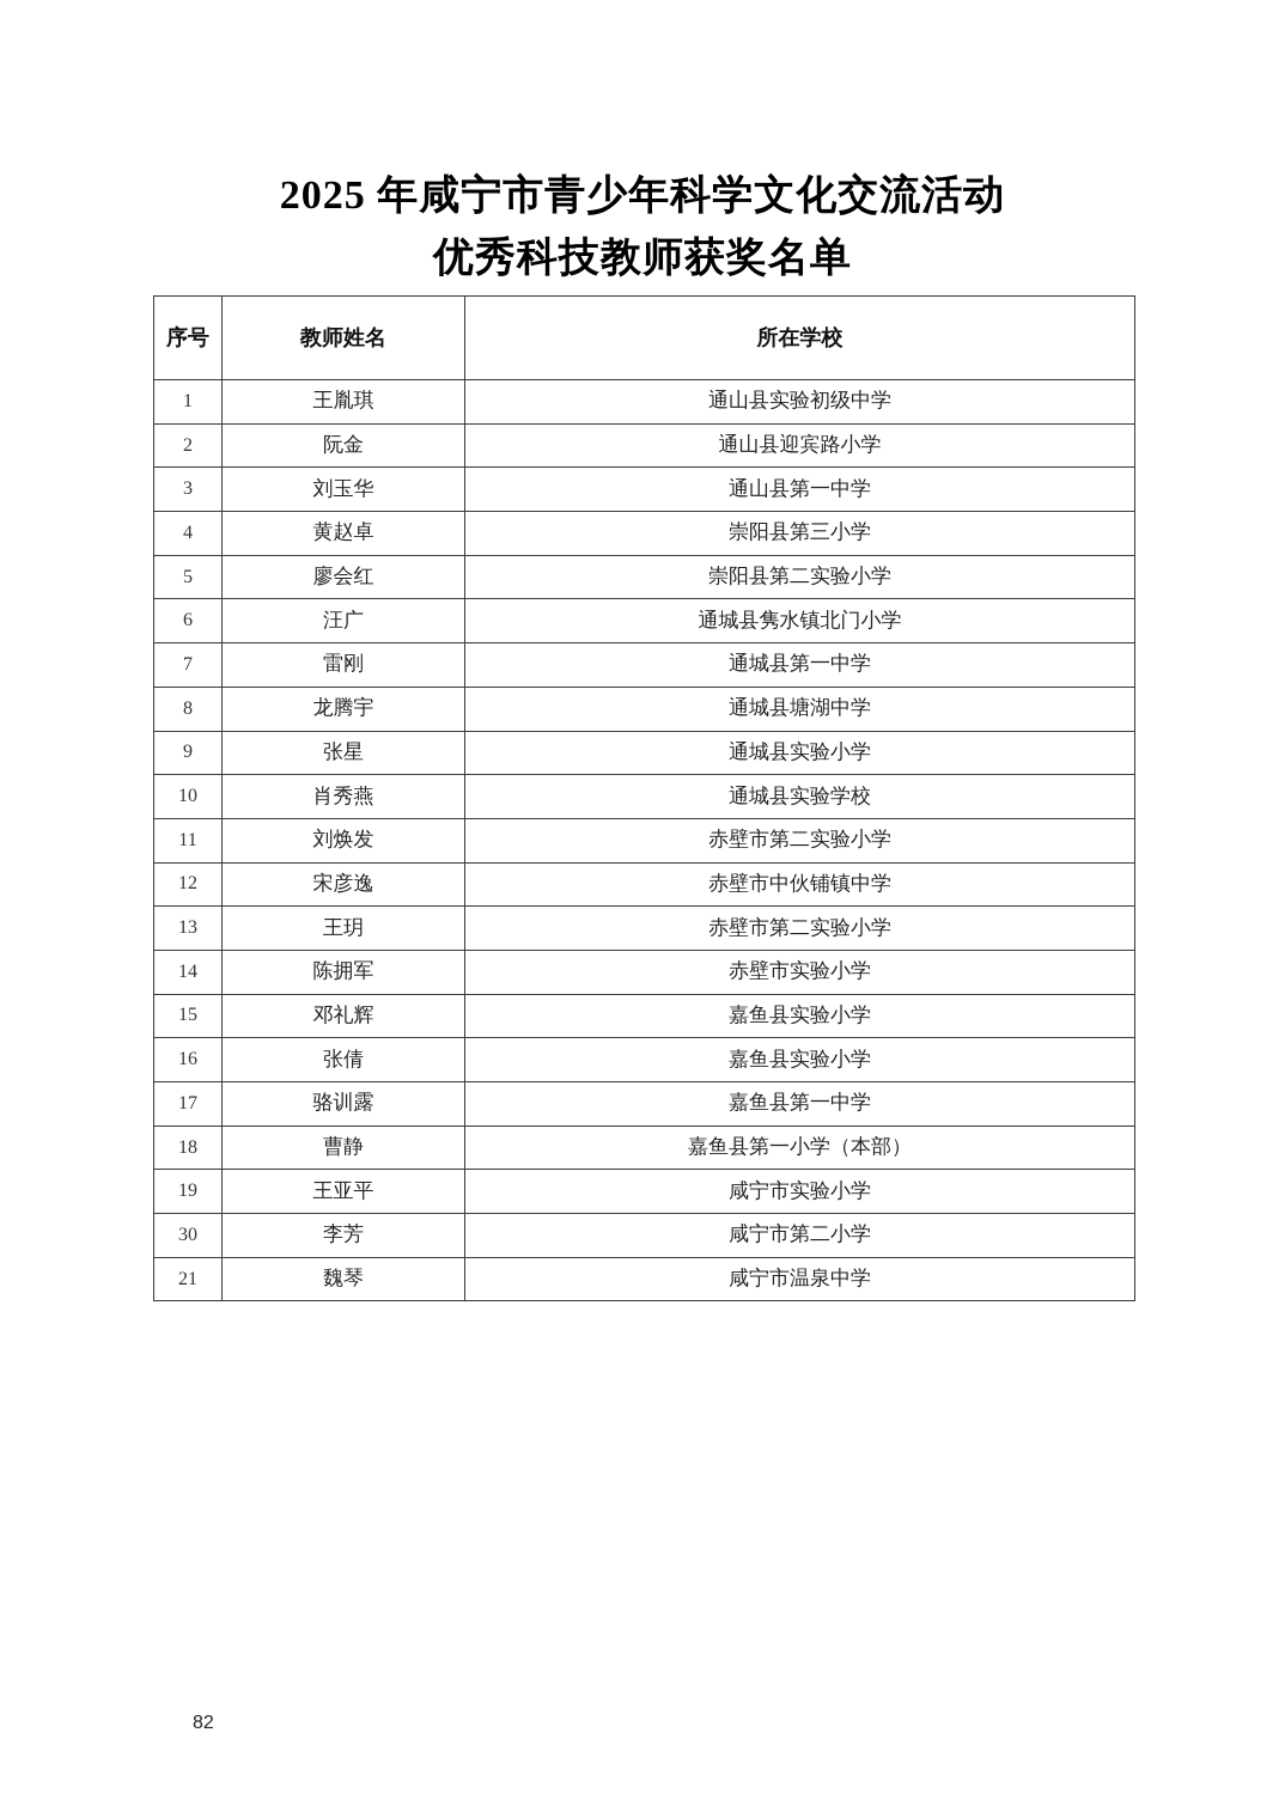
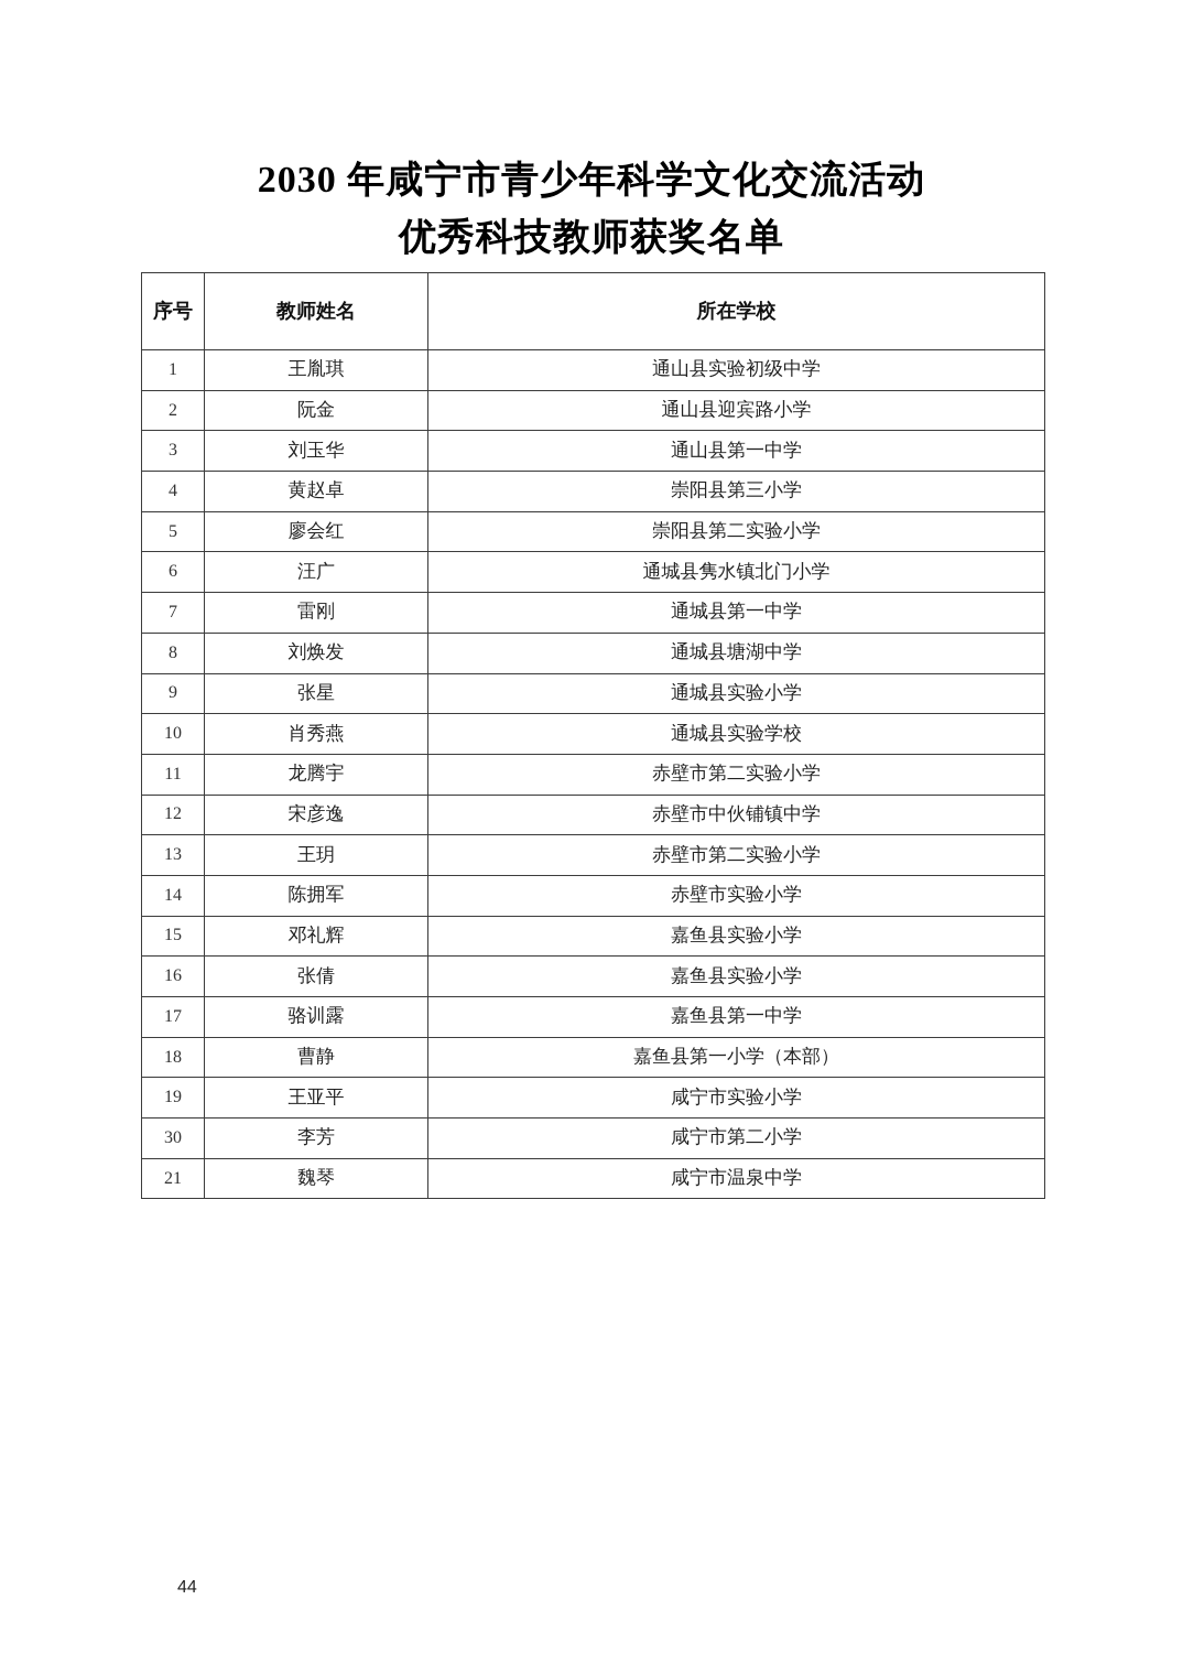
- 2025 年咸宁市青少年科学文化交流活动
+ 2030 年咸宁市青少年科学文化交流活动
  优秀科技教师获奖名单
  序号	教师姓名	所在学校
  1	王胤琪	通山县实验初级中学
  2	阮金	通山县迎宾路小学
  3	刘玉华	通山县第一中学
  4	黄赵卓	崇阳县第三小学
  5	廖会红	崇阳县第二实验小学
  6	汪广	通城县隽水镇北门小学
  7	雷刚	通城县第一中学
- 8	龙腾宇	通城县塘湖中学
+ 8	刘焕发	通城县塘湖中学
  9	张星	通城县实验小学
  10	肖秀燕	通城县实验学校
- 11	刘焕发	赤壁市第二实验小学
+ 11	龙腾宇	赤壁市第二实验小学
  12	宋彦逸	赤壁市中伙铺镇中学
  13	王玥	赤壁市第二实验小学
  14	陈拥军	赤壁市实验小学
  15	邓礼辉	嘉鱼县实验小学
  16	张倩	嘉鱼县实验小学
  17	骆训露	嘉鱼县第一中学
  18	曹静	嘉鱼县第一小学（本部）
  19	王亚平	咸宁市实验小学
  30	李芳	咸宁市第二小学
  21	魏琴	咸宁市温泉中学
- 82
+ 44
